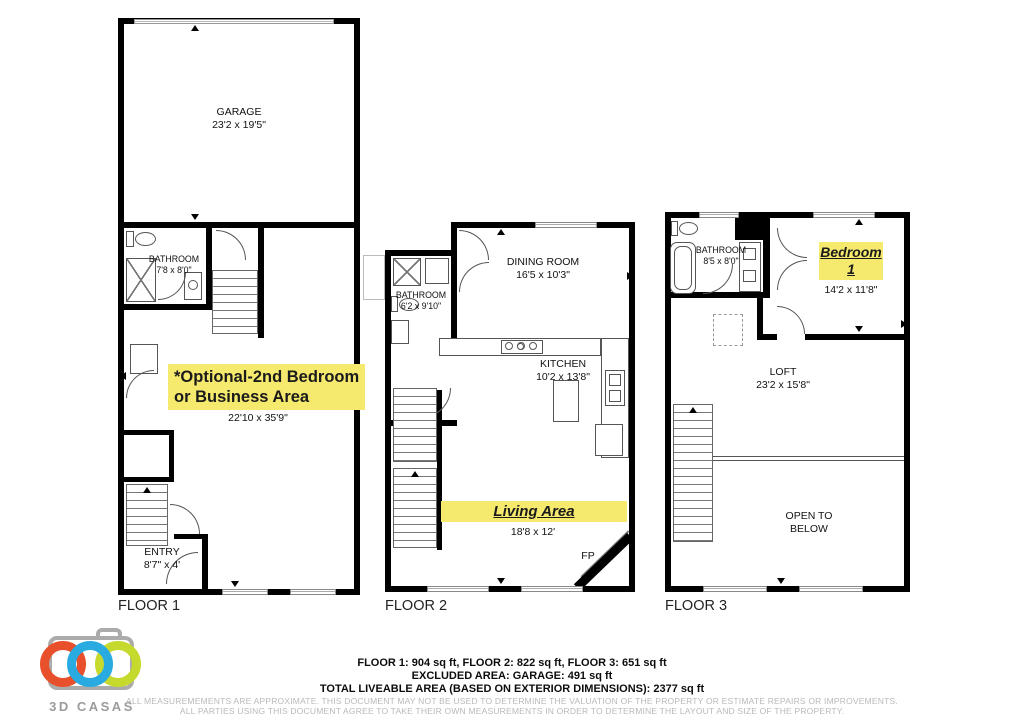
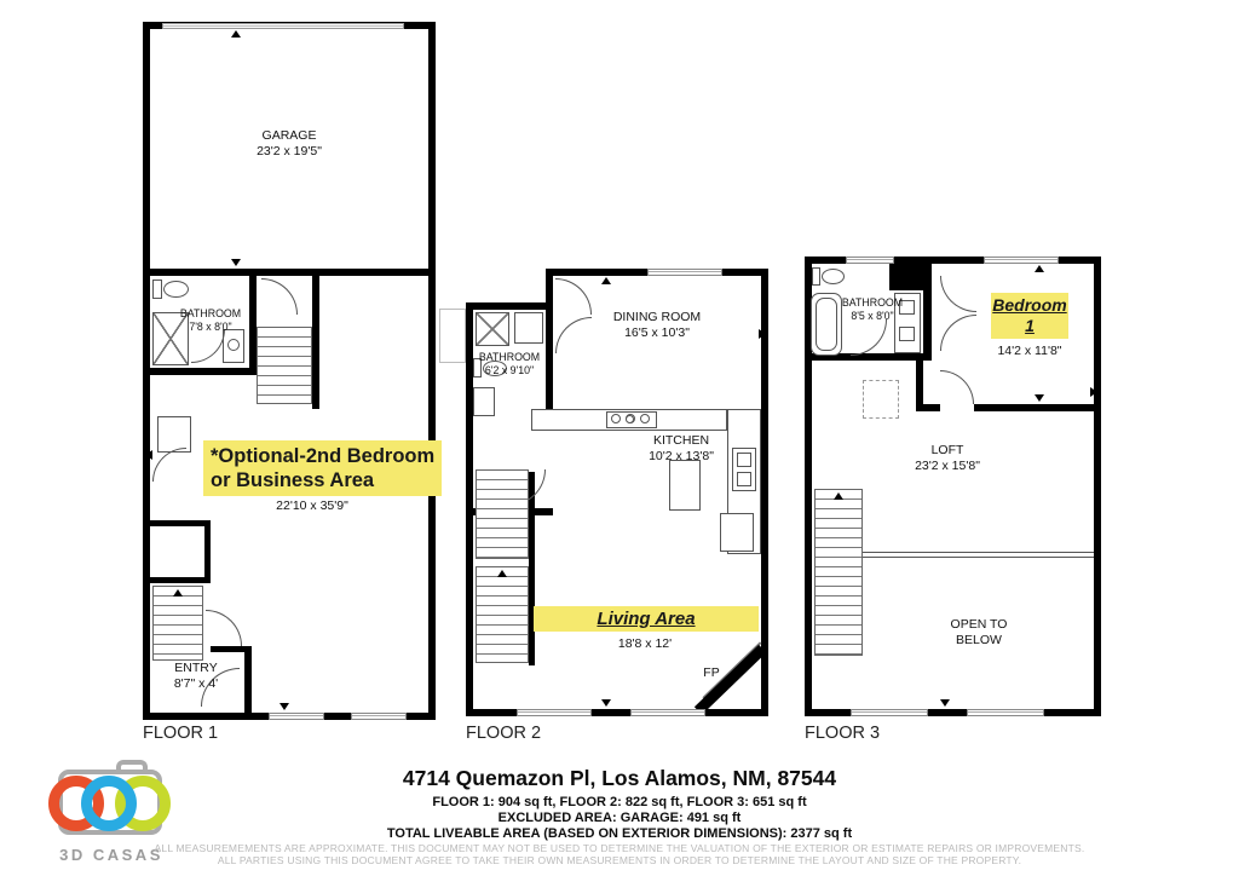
  GARAGE
  23'2 x 19'5"
  BATHROOM
  7'8 x 8'0"
  *Optional-2nd Bedroom
  or Business Area
  22'10 x 35'9"
  ENTRY
  8'7" x 4'
  FLOOR 1
  DINING ROOM
  16'5 x 10'3"
  BATHROOM
  6'2 x 9'10"
  KITCHEN
  10'2 x 13'8"
  Living Area
  18'8 x 12'
  FP
  FLOOR 2
  BATHROOM
  8'5 x 8'0"
  Bedroom
  1
  14'2 x 11'8"
  LOFT
  23'2 x 15'8"
  OPEN TO BELOW
  FLOOR 3
  3D CASAS
+ 4714 Quemazon Pl, Los Alamos, NM, 87544
  FLOOR 1: 904 sq ft, FLOOR 2: 822 sq ft, FLOOR 3: 651 sq ft
  EXCLUDED AREA: GARAGE: 491 sq ft
  TOTAL LIVEABLE AREA (BASED ON EXTERIOR DIMENSIONS): 2377 sq ft
- ALL MEASUREMEMENTS ARE APPROXIMATE. THIS DOCUMENT MAY NOT BE USED TO DETERMINE THE VALUATION OF THE PROPERTY OR ESTIMATE REPAIRS OR IMPROVEMENTS.
+ ALL MEASUREMEMENTS ARE APPROXIMATE. THIS DOCUMENT MAY NOT BE USED TO DETERMINE THE VALUATION OF THE EXTERIOR OR ESTIMATE REPAIRS OR IMPROVEMENTS.
  ALL PARTIES USING THIS DOCUMENT AGREE TO TAKE THEIR OWN MEASUREMENTS IN ORDER TO DETERMINE THE LAYOUT AND SIZE OF THE PROPERTY.
